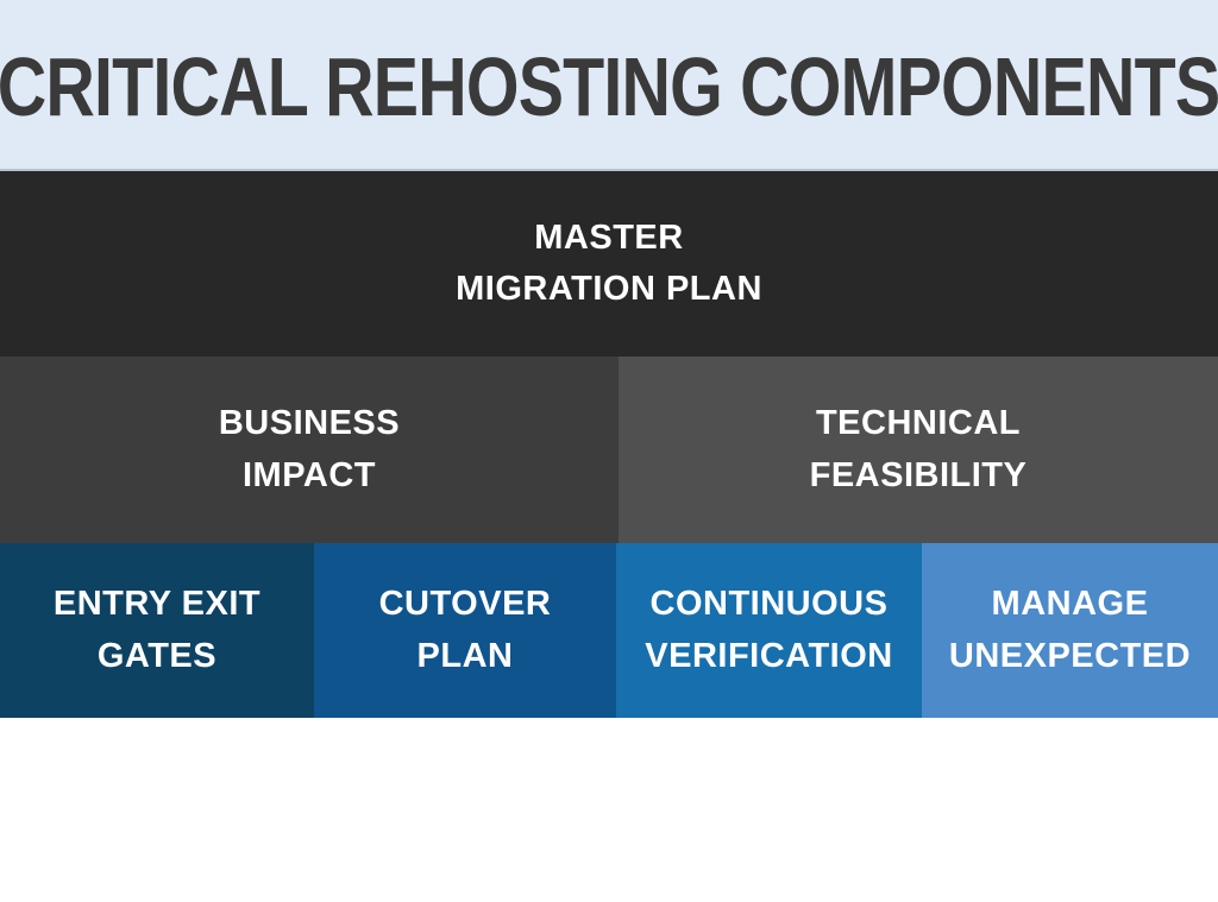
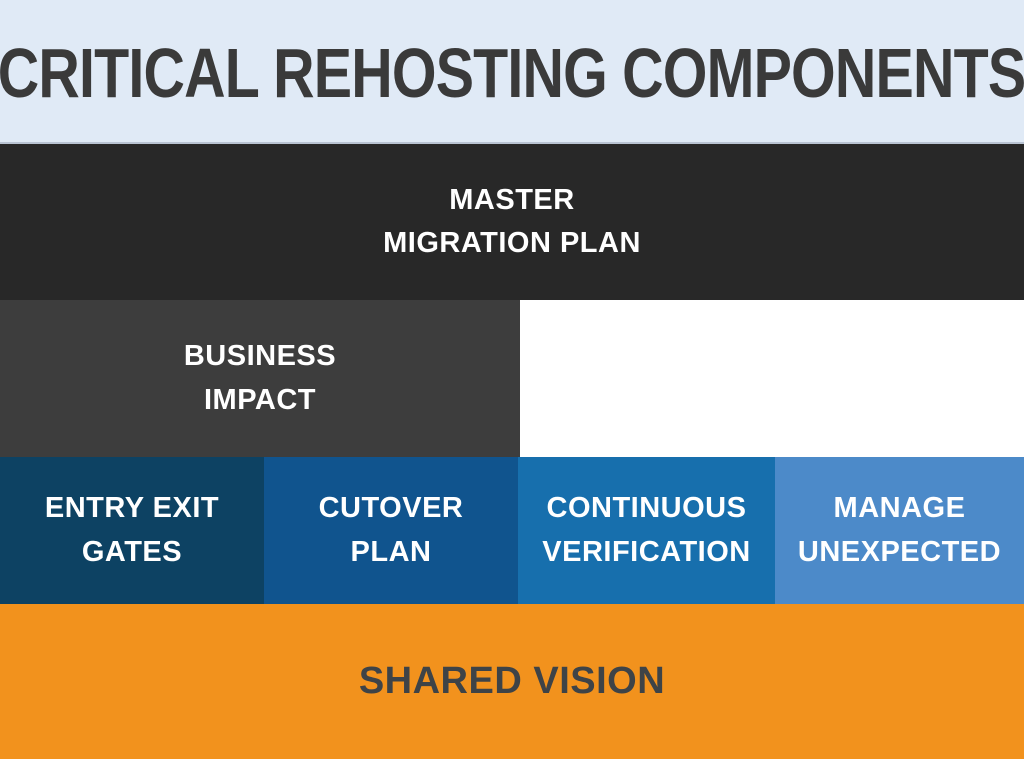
  CRITICAL REHOSTING COMPONENTS
  MASTER
  MIGRATION PLAN
  BUSINESS
  IMPACT
- TECHNICAL
- FEASIBILITY
  ENTRY EXIT
  GATES
  CUTOVER
  PLAN
  CONTINUOUS
  VERIFICATION
  MANAGE
  UNEXPECTED
+ SHARED VISION
